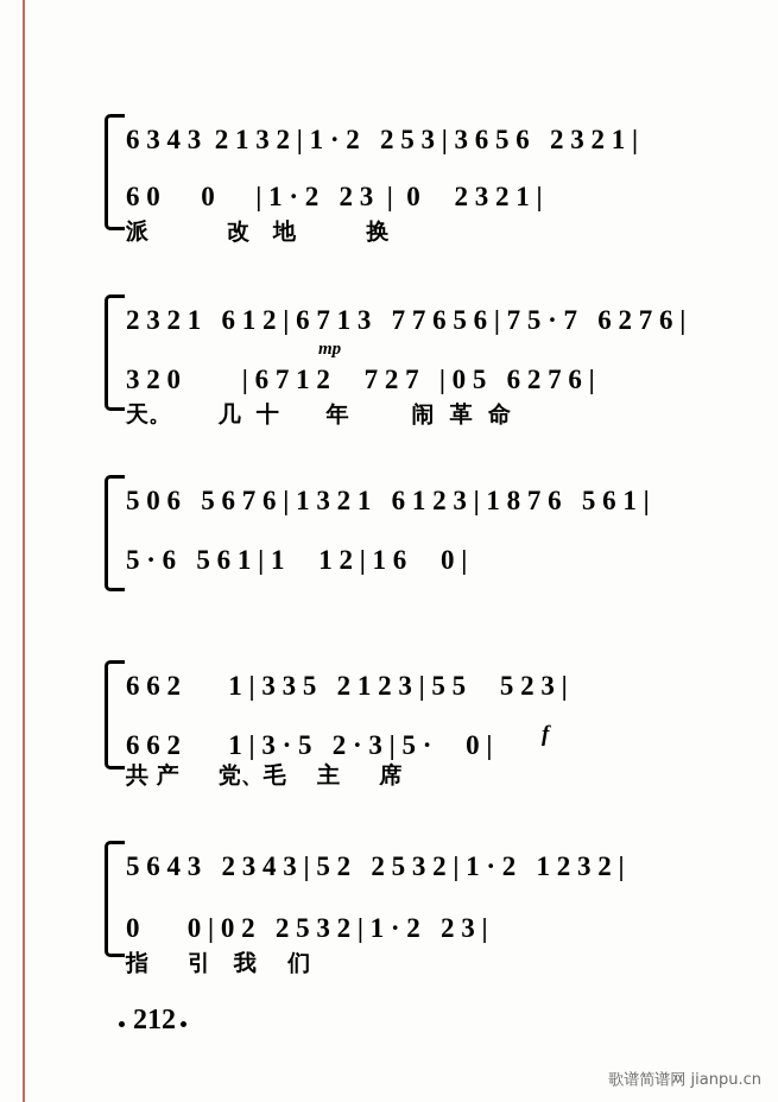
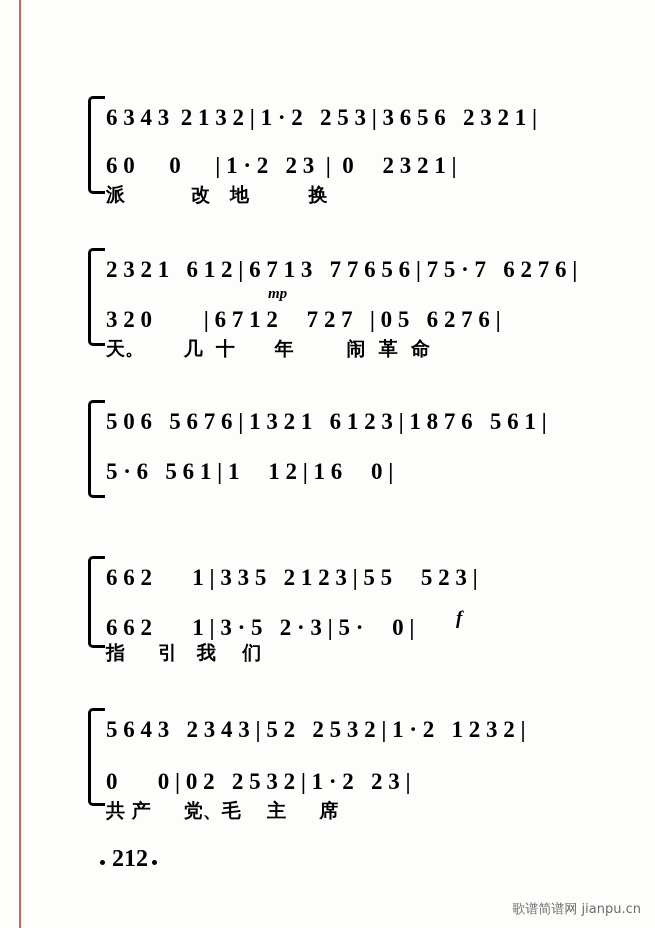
  6 3 4 3 2 1 3 2 | 1 · 2 2 5 3 | 3 6 5 6 2 3 2 1 |
  6 0 0 | 1 · 2 2 3 | 0 2 3 2 1 |
  派 改 地 换
  2 3 2 1 6 1 2 | 6 7 1 3 7 7 6 5 6 | 7 5 · 7 6 2 7 6 |
  mp
  3 2 0 | 6 7 1 2 7 2 7 | 0 5 6 2 7 6 |
  天。 几 十 年 闹 革 命
  5 0 6 5 6 7 6 | 1 3 2 1 6 1 2 3 | 1 8 7 6 5 6 1 |
  5 · 6 5 6 1 | 1 1 2 | 1 6 0 |
  6 6 2 1 | 3 3 5 2 1 2 3 | 5 5 5 2 3 |
  f
  6 6 2 1 | 3 · 5 2 · 3 | 5 · 0 |
- 共 产 党、毛 主 席
+ 指 引 我 们
  5 6 4 3 2 3 4 3 | 5 2 2 5 3 2 | 1 · 2 1 2 3 2 |
  0 0 | 0 2 2 5 3 2 | 1 · 2 2 3 |
- 指 引 我 们
+ 共 产 党、毛 主 席
  212
  歌谱简谱网 jianpu.cn
